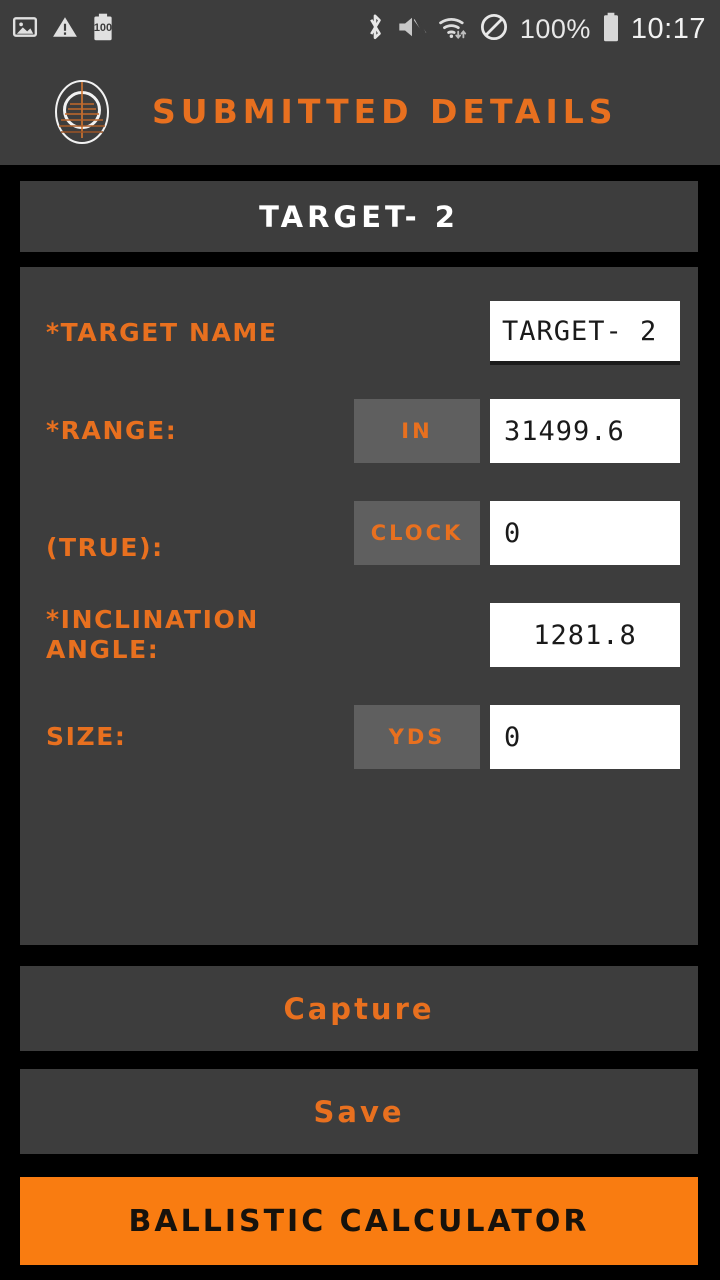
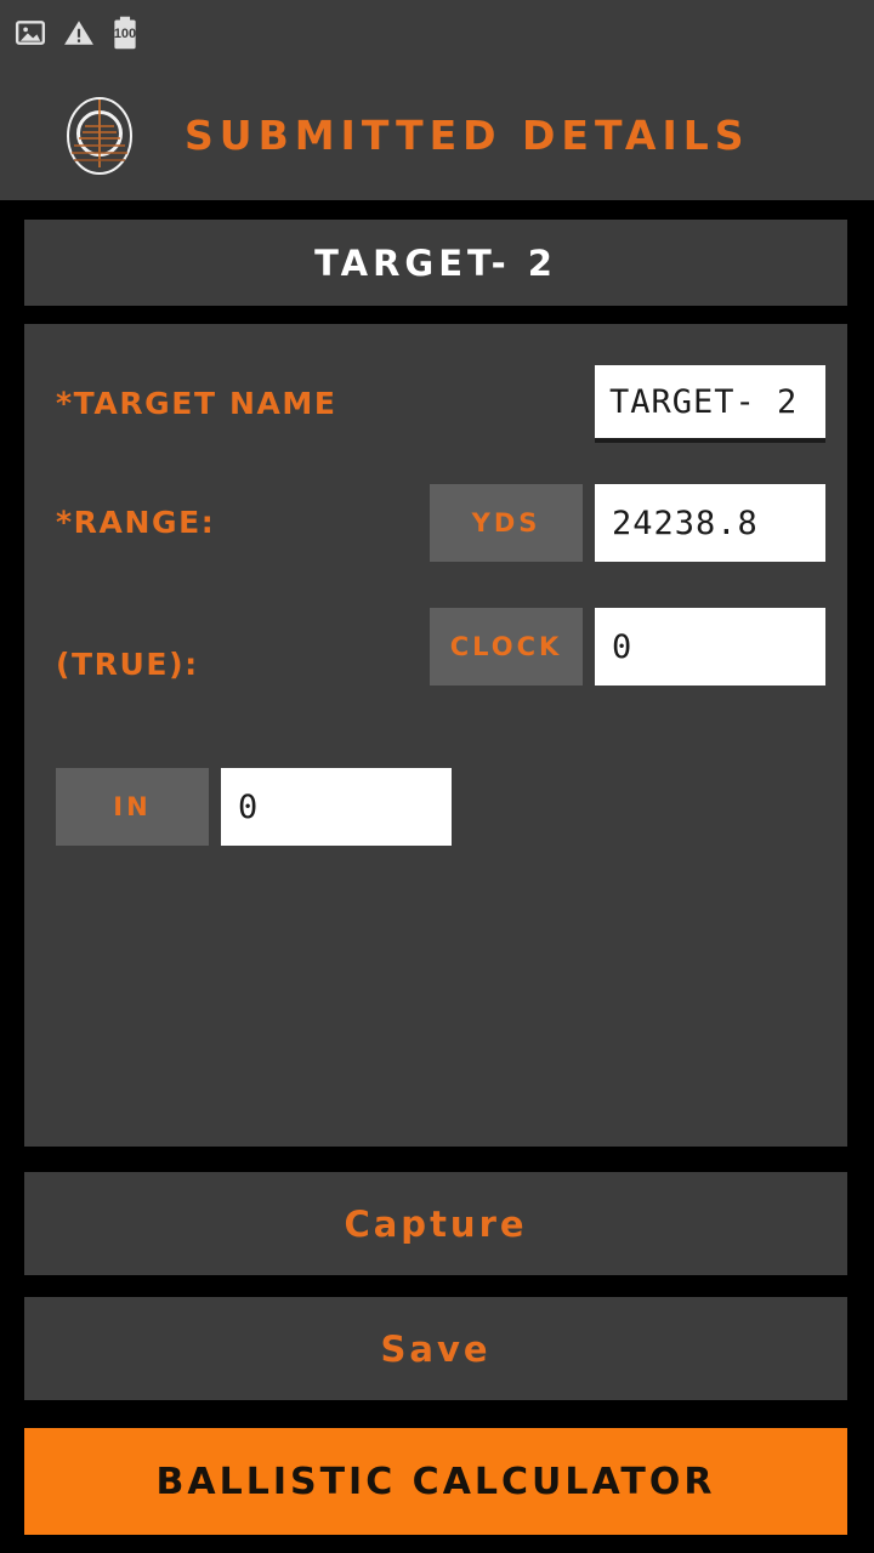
  100
- 100%
- 10:17
  SUBMITTED DETAILS
  TARGET- 2
  *TARGET NAME
  TARGET- 2
  *RANGE:
- IN
+ YDS
- 31499.6
+ 24238.8
  (TRUE):
  CLOCK
  0
- *INCLINATION ANGLE:
- 1281.8
- SIZE:
- YDS
+ IN
  0
  Capture
  Save
  BALLISTIC CALCULATOR
